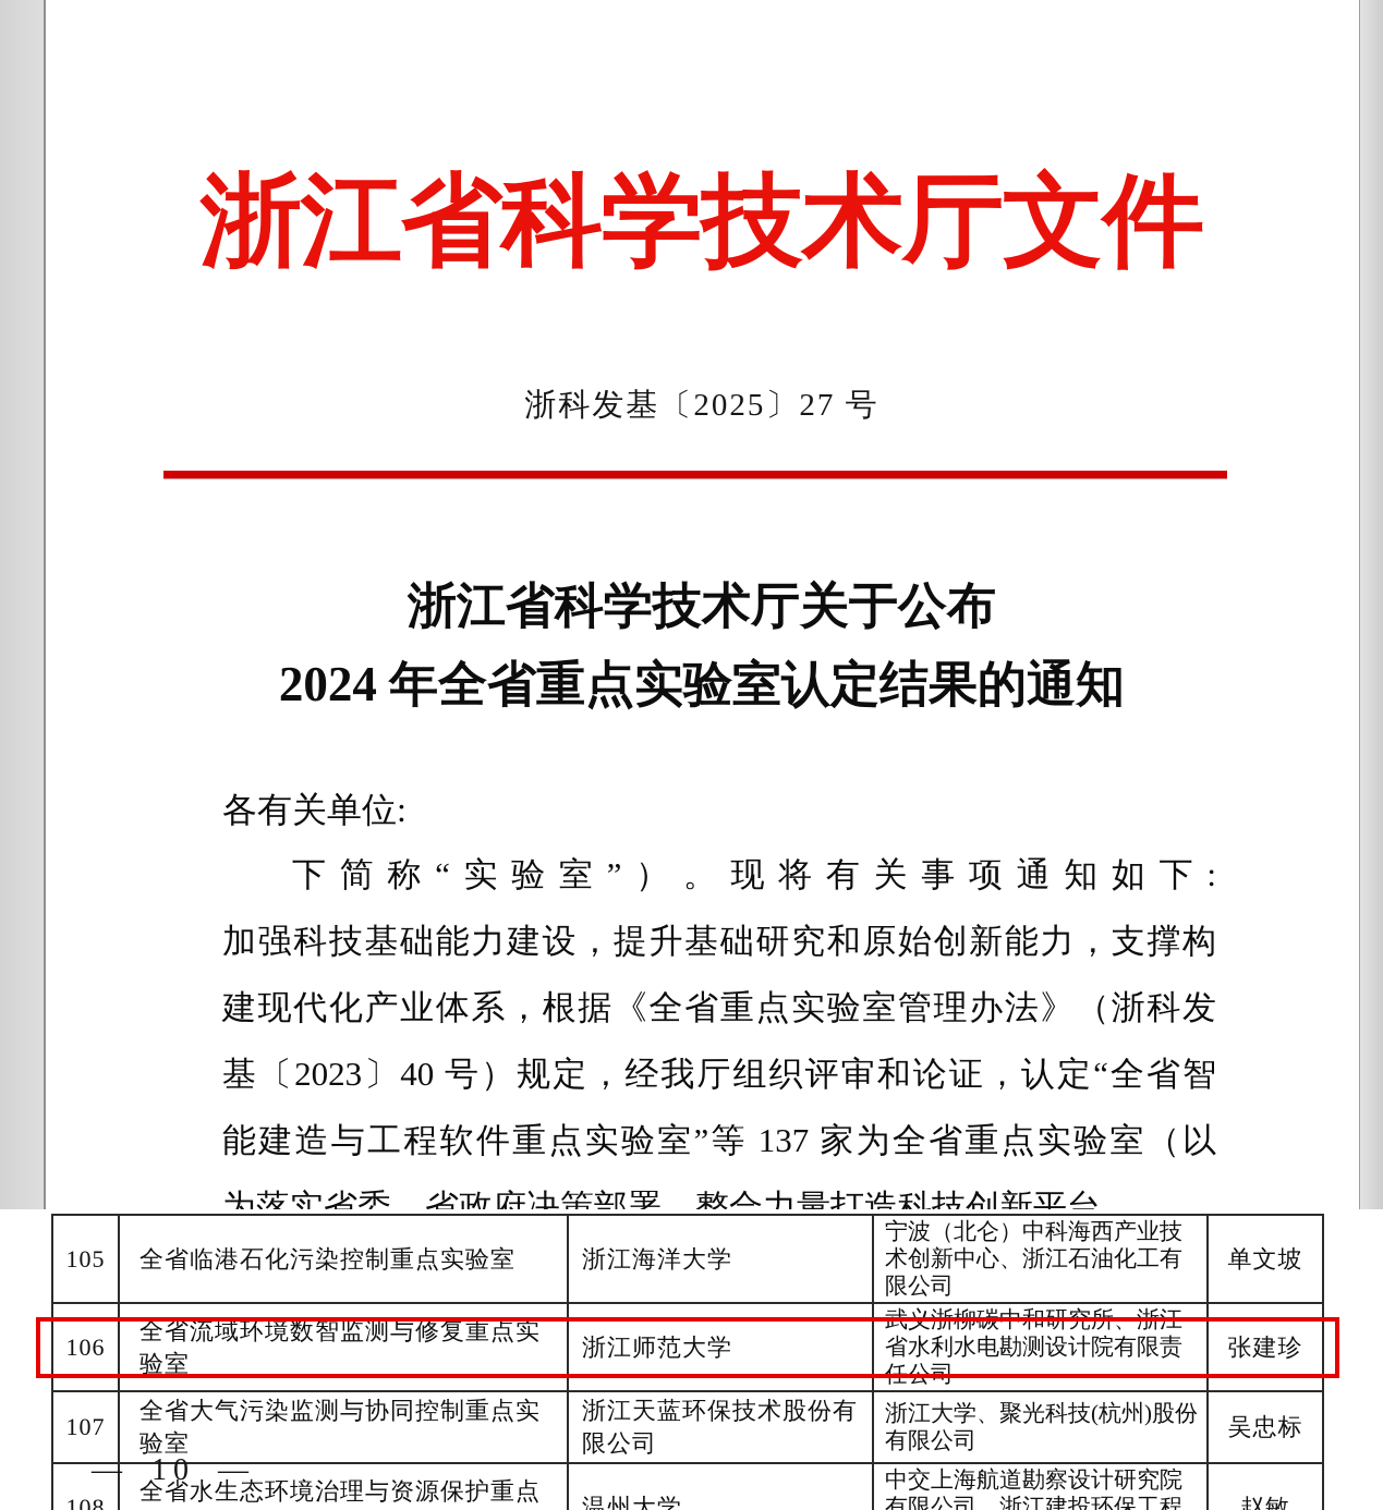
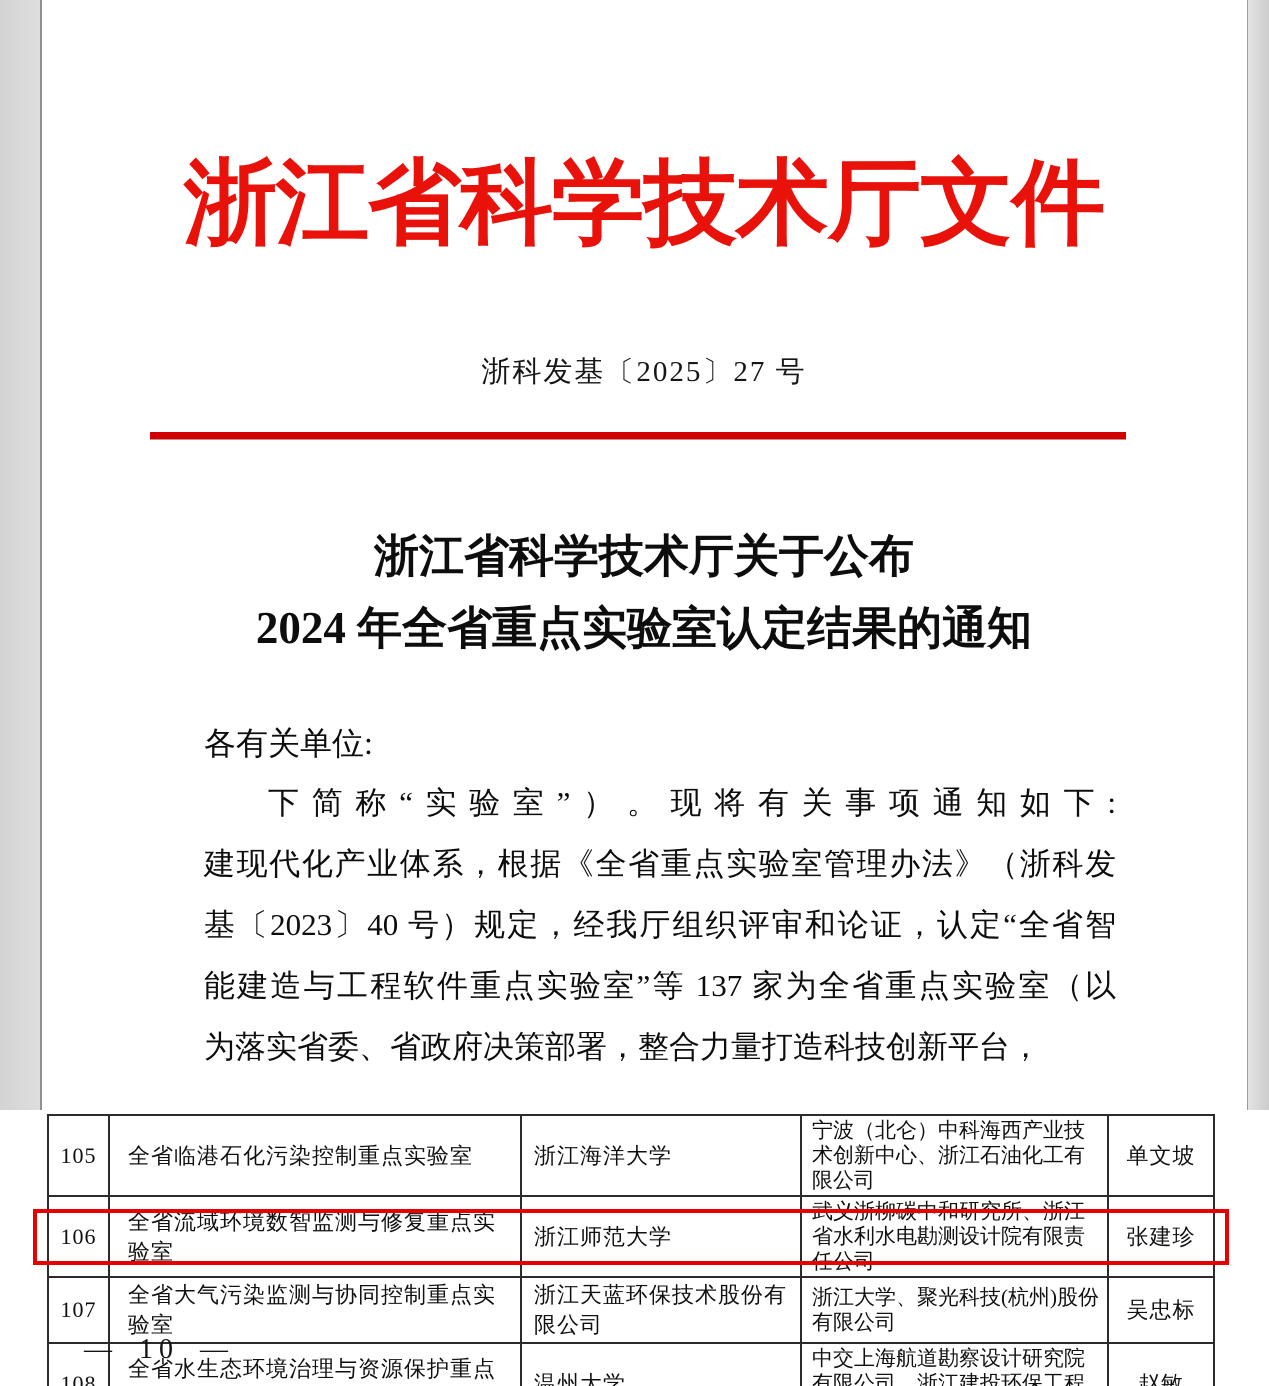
  浙江省科学技术厅文件
  浙科发基〔2025〕27 号
  浙江省科学技术厅关于公布
  2024 年全省重点实验室认定结果的通知
  各有关单位:
  下简称“实验室”）。现将有关事项通知如下:
- 加强科技基础能力建设，提升基础研究和原始创新能力，支撑构
  建现代化产业体系，根据《全省重点实验室管理办法》（浙科发
  基〔2023〕40 号）规定，经我厅组织评审和论证，认定“全省智
  能建造与工程软件重点实验室”等 137 家为全省重点实验室（以
  为落实省委、省政府决策部署，整合力量打造科技创新平台，
  105	全省临港石化污染控制重点实验室	浙江海洋大学	宁波（北仑）中科海西产业技术创新中心、浙江石油化工有限公司	单文坡
  106	全省流域环境数智监测与修复重点实验室	浙江师范大学	武义浙柳碳中和研究所、浙江省水利水电勘测设计院有限责任公司	张建珍
  107	全省大气污染监测与协同控制重点实验室	浙江天蓝环保技术股份有限公司	浙江大学、聚光科技(杭州)股份有限公司	吴忠标
  108	全省水生态环境治理与资源保护重点	温州大学	中交上海航道勘察设计研究院有限公司、浙江建投环保工程	赵敏
  — 10 —
